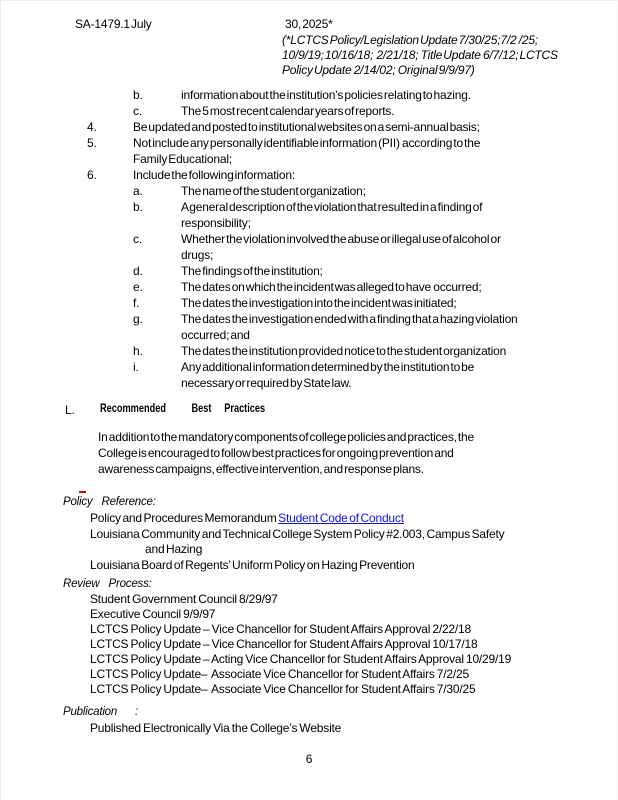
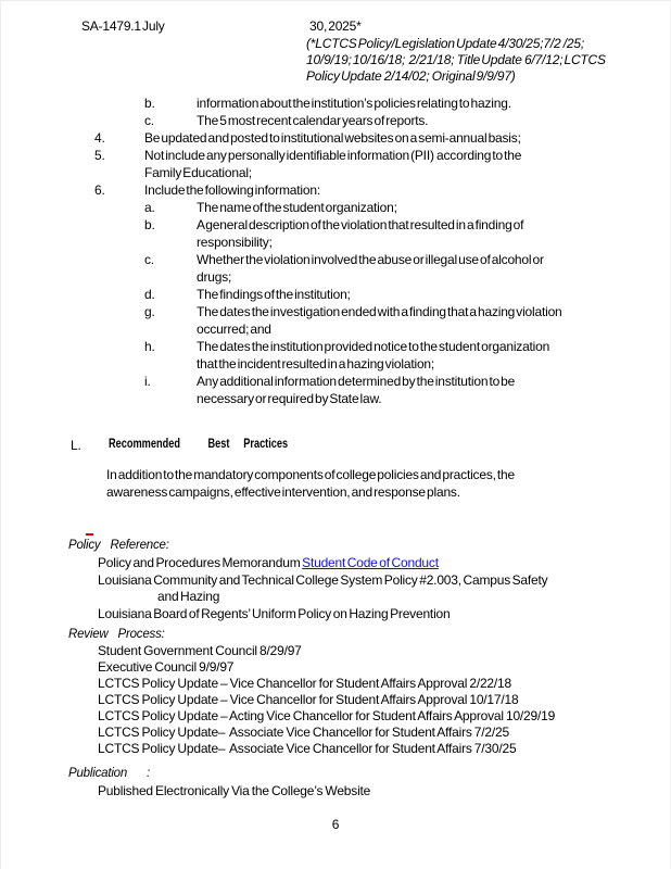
  SA-1479.1 July
  30, 2025*
- (*LCTCS Policy/Legislation Update 7/30/25;7/2 /25;
+ (*LCTCS Policy/Legislation Update 4/30/25;7/2 /25;
  10/9/19; 10/16/18; 2/21/18; Title Update 6/7/12; LCTCS
  Policy Update 2/14/02; Original 9/9/97)
  b.
  information about the institution’s policies relating to hazing.
  c.
  The 5 most recent calendar years of reports.
  4.
  Be updated and posted to institutional websites on a semi-annual basis;
  5.
  Not include any personally identifiable information (PII) according to the
  Family Educational;
  6.
  Include the following information:
  a.
  The name of the student organization;
  b.
  A general description of the violation that resulted in a finding of
  responsibility;
  c.
  Whether the violation involved the abuse or illegal use of alcohol or
  drugs;
  d.
  The findings of the institution;
- e.
- The dates on which the incident was alleged to have occurred;
- f.
- The dates the investigation into the incident was initiated;
  g.
  The dates the investigation ended with a finding that a hazing violation
  occurred; and
  h.
  The dates the institution provided notice to the student organization
+ that the incident resulted in a hazing violation;
  i.
  Any additional information determined by the institution to be
  necessary or required by State law.
  L.
  Recommended Best Practices
  In addition to the mandatory components of college policies and practices, the
- College is encouraged to follow best practices for ongoing prevention and
  awareness campaigns, effective intervention, and response plans.
  Policy Reference:
  Policy and Procedures Memorandum Student Code of Conduct
  Louisiana Community and Technical College System Policy #2.003, Campus Safety
  and Hazing
  Louisiana Board of Regents’ Uniform Policy on Hazing Prevention
  Review Process:
  Student Government Council 8/29/97
  Executive Council 9/9/97
  LCTCS Policy Update – Vice Chancellor for Student Affairs Approval 2/22/18
  LCTCS Policy Update – Vice Chancellor for Student Affairs Approval 10/17/18
  LCTCS Policy Update – Acting Vice Chancellor for Student Affairs Approval 10/29/19
  LCTCS Policy Update– Associate Vice Chancellor for Student Affairs 7/2/25
  LCTCS Policy Update– Associate Vice Chancellor for Student Affairs 7/30/25
  Publication :
  Published Electronically Via the College’s Website
  6
